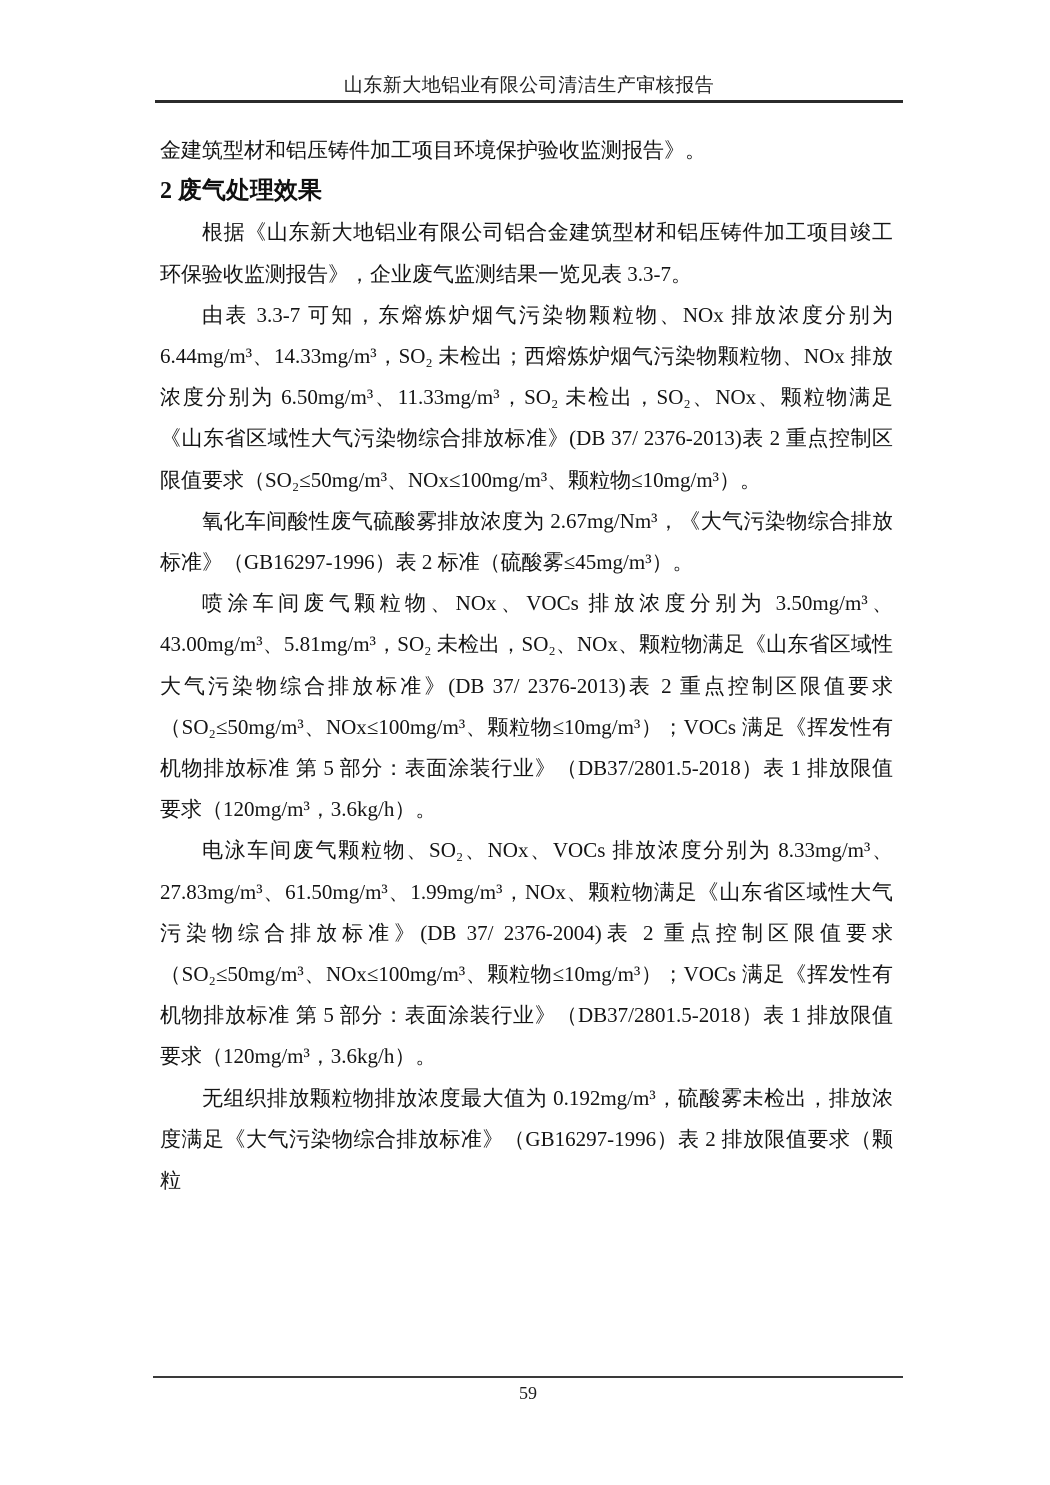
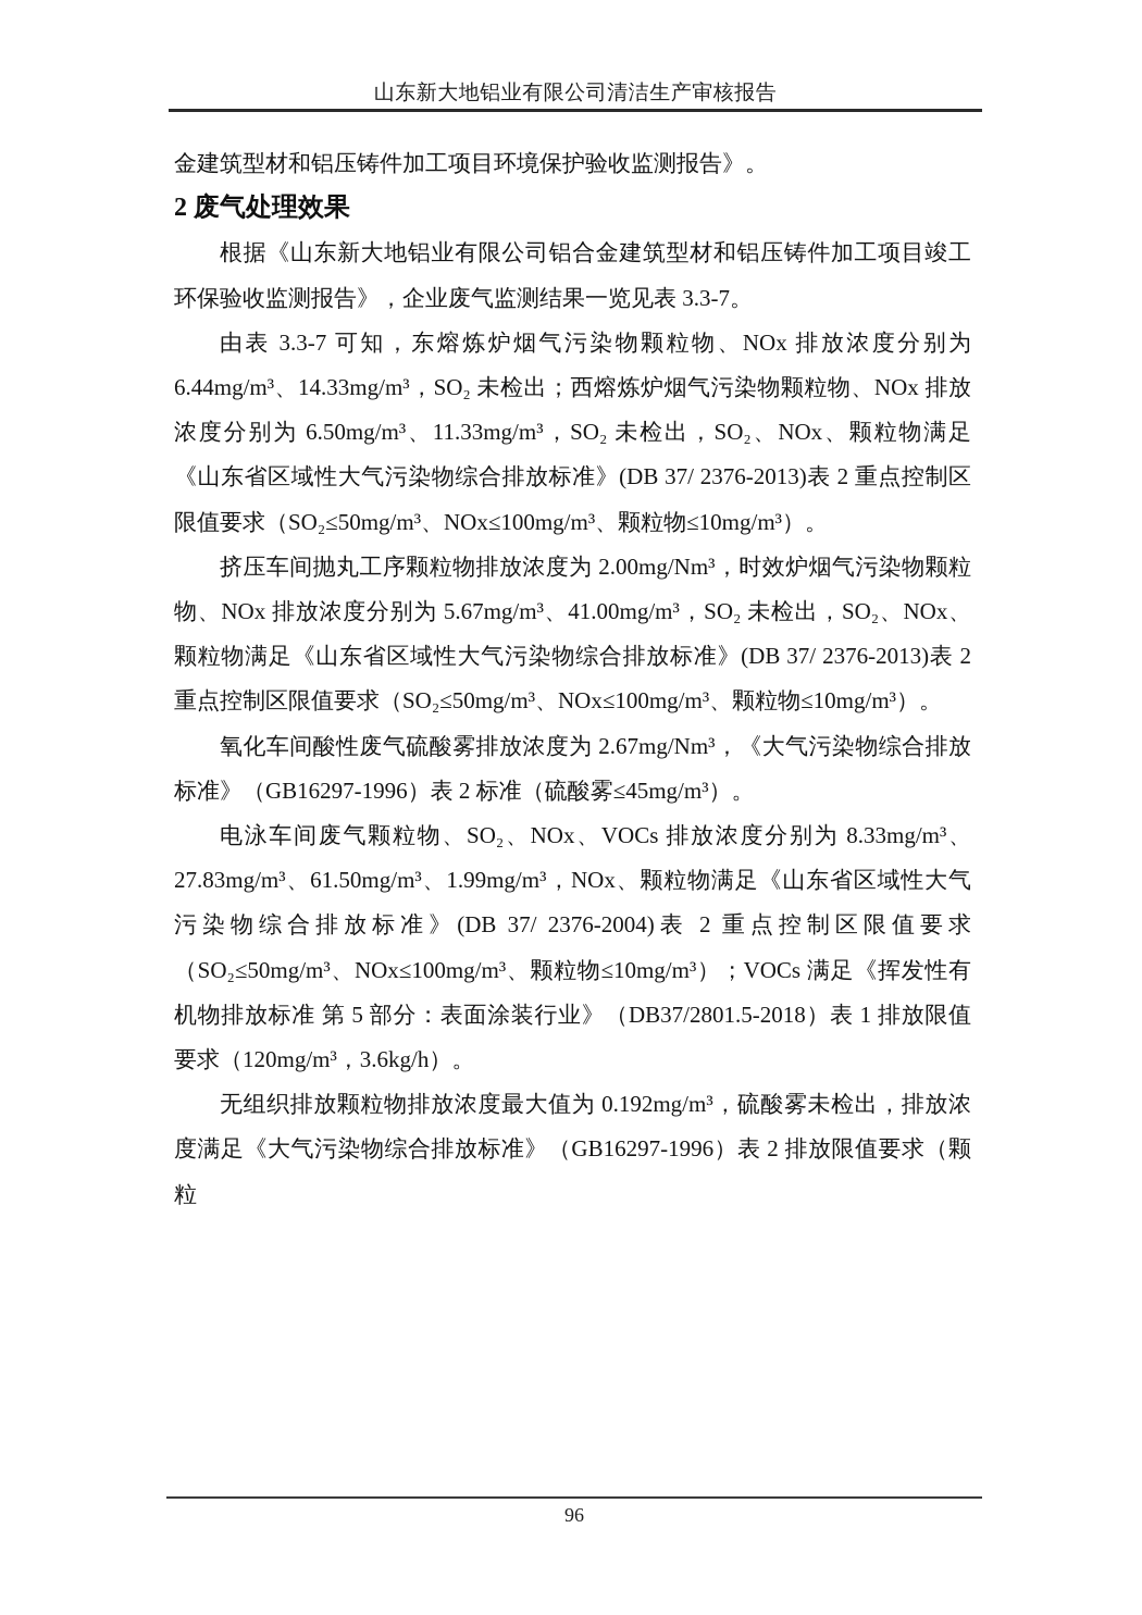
  山东新大地铝业有限公司清洁生产审核报告
  金建筑型材和铝压铸件加工项目环境保护验收监测报告》。
  2 废气处理效果
  根据《山东新大地铝业有限公司铝合金建筑型材和铝压铸件加工项目竣工环保验收监测报告》，企业废气监测结果一览见表 3.3-7。
  由表 3.3-7 可知，东熔炼炉烟气污染物颗粒物、NOx 排放浓度分别为 6.44mg/m³、14.33mg/m³，SO₂ 未检出；西熔炼炉烟气污染物颗粒物、NOx 排放浓度分别为 6.50mg/m³、11.33mg/m³，SO₂ 未检出，SO₂、NOx、颗粒物满足《山东省区域性大气污染物综合排放标准》(DB 37/ 2376-2013)表 2 重点控制区限值要求（SO₂≤50mg/m³、NOx≤100mg/m³、颗粒物≤10mg/m³）。
+ 挤压车间抛丸工序颗粒物排放浓度为 2.00mg/Nm³，时效炉烟气污染物颗粒物、NOx 排放浓度分别为 5.67mg/m³、41.00mg/m³，SO₂ 未检出，SO₂、NOx、颗粒物满足《山东省区域性大气污染物综合排放标准》(DB 37/ 2376-2013)表 2 重点控制区限值要求（SO₂≤50mg/m³、NOx≤100mg/m³、颗粒物≤10mg/m³）。
  氧化车间酸性废气硫酸雾排放浓度为 2.67mg/Nm³，《大气污染物综合排放标准》（GB16297-1996）表 2 标准（硫酸雾≤45mg/m³）。
- 喷涂车间废气颗粒物、NOx、VOCs 排放浓度分别为 3.50mg/m³、43.00mg/m³、5.81mg/m³，SO₂ 未检出，SO₂、NOx、颗粒物满足《山东省区域性大气污染物综合排放标准》(DB 37/ 2376-2013)表 2 重点控制区限值要求（SO₂≤50mg/m³、NOx≤100mg/m³、颗粒物≤10mg/m³）；VOCs 满足《挥发性有机物排放标准 第 5 部分：表面涂装行业》（DB37/2801.5-2018）表 1 排放限值要求（120mg/m³，3.6kg/h）。
  电泳车间废气颗粒物、SO₂、NOx、VOCs 排放浓度分别为 8.33mg/m³、27.83mg/m³、61.50mg/m³、1.99mg/m³，NOx、颗粒物满足《山东省区域性大气污染物综合排放标准》(DB 37/ 2376-2004)表 2 重点控制区限值要求（SO₂≤50mg/m³、NOx≤100mg/m³、颗粒物≤10mg/m³）；VOCs 满足《挥发性有机物排放标准 第 5 部分：表面涂装行业》（DB37/2801.5-2018）表 1 排放限值要求（120mg/m³，3.6kg/h）。
  无组织排放颗粒物排放浓度最大值为 0.192mg/m³，硫酸雾未检出，排放浓度满足《大气污染物综合排放标准》（GB16297-1996）表 2 排放限值要求（颗粒
- 59
+ 96
